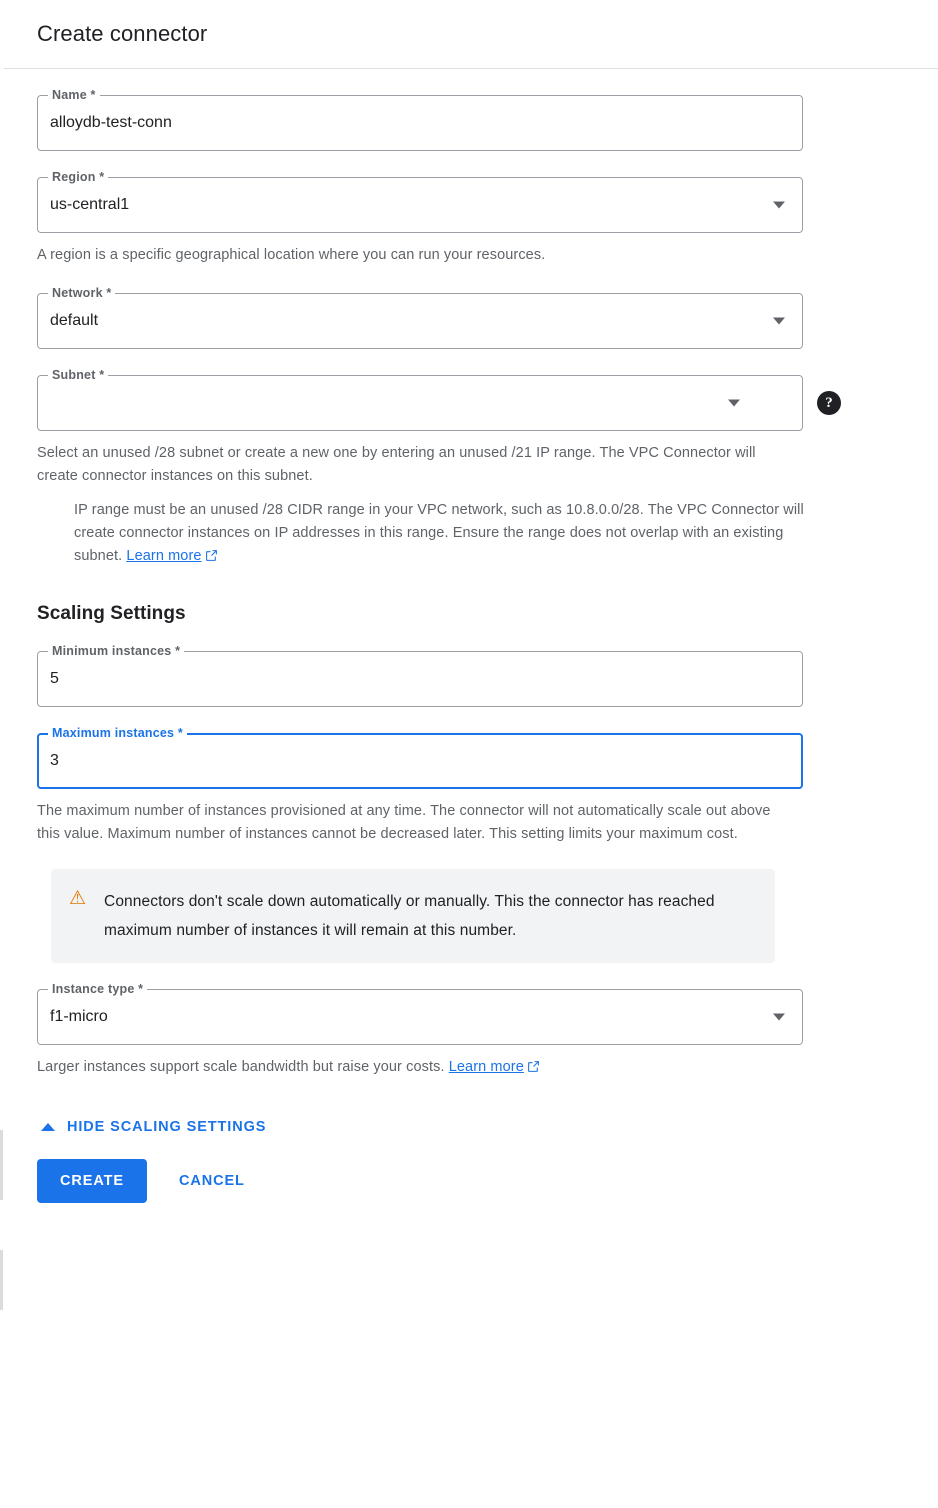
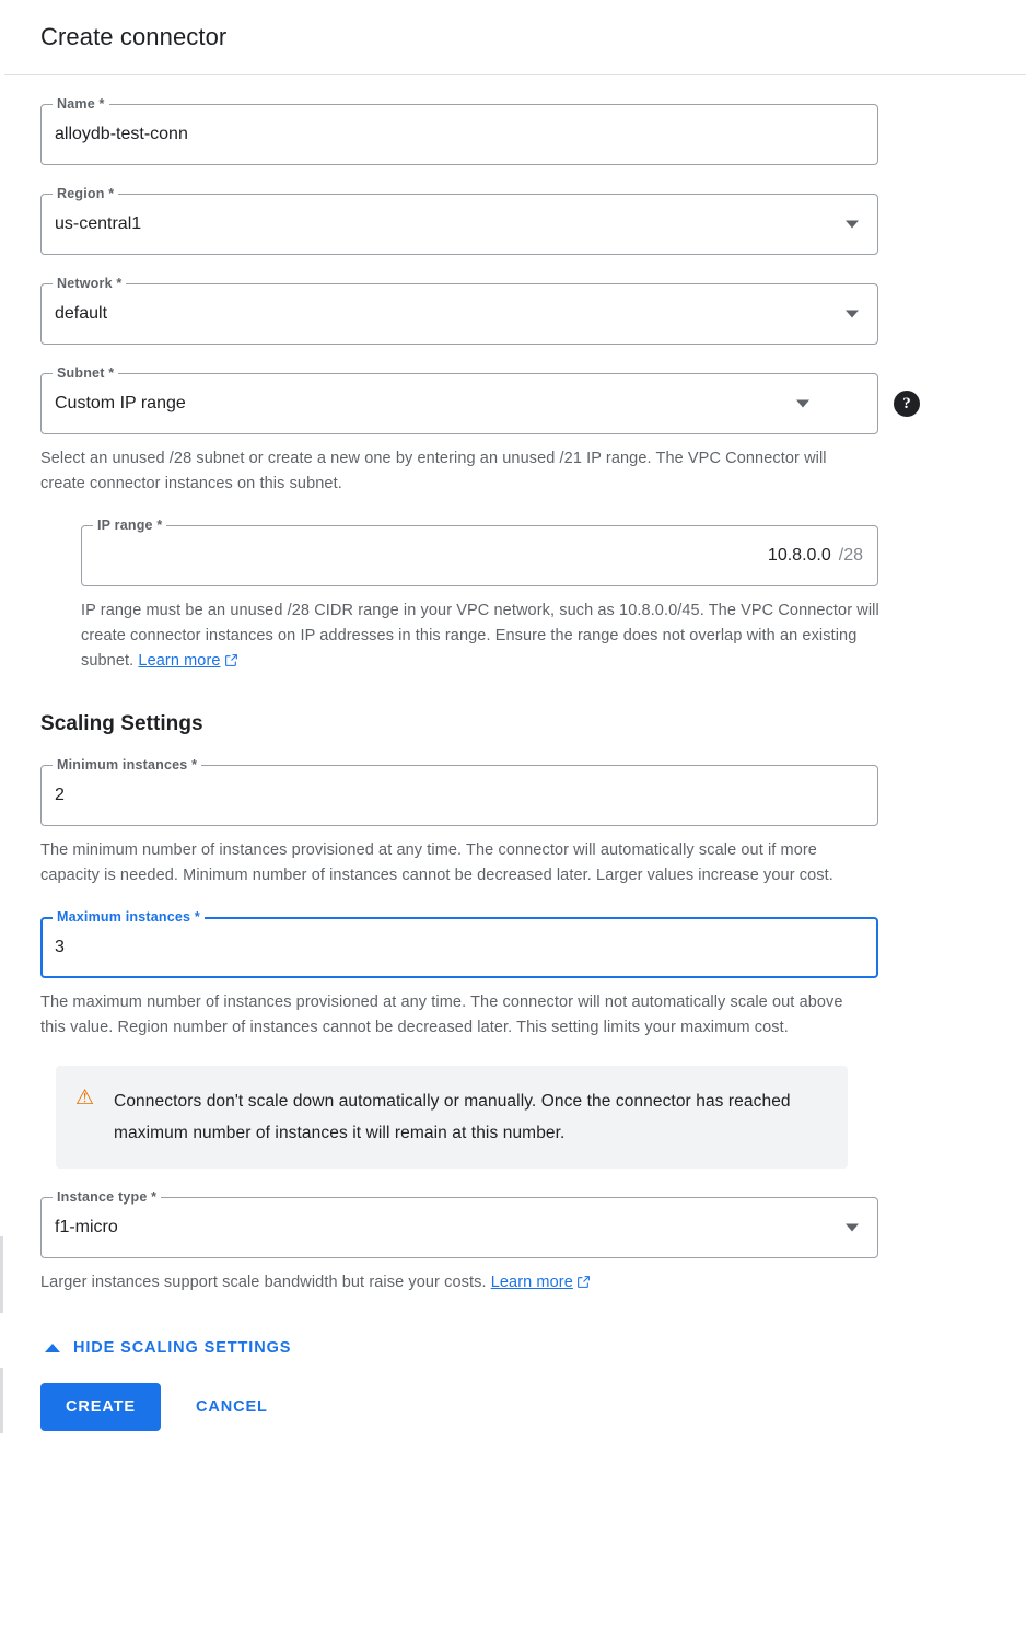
  Create connector
  Name *
  alloydb-test-conn
  Region *
  us-central1
- A region is a specific geographical location where you can run your resources.
  Network *
  default
  Subnet *
+ Custom IP range
  ?
  Select an unused /28 subnet or create a new one by entering an unused /21 IP range. The VPC Connector will create connector instances on this subnet.
+ IP range *
+ 10.8.0.0
+ /28
- IP range must be an unused /28 CIDR range in your VPC network, such as 10.8.0.0/28. The VPC Connector will create connector instances on IP addresses in this range. Ensure the range does not overlap with an existing subnet. Learn more
+ IP range must be an unused /28 CIDR range in your VPC network, such as 10.8.0.0/45. The VPC Connector will create connector instances on IP addresses in this range. Ensure the range does not overlap with an existing subnet. Learn more
  Scaling Settings
  Minimum instances *
- 5
+ 2
+ The minimum number of instances provisioned at any time. The connector will automatically scale out if more capacity is needed. Minimum number of instances cannot be decreased later. Larger values increase your cost.
  Maximum instances *
  3
- The maximum number of instances provisioned at any time. The connector will not automatically scale out above this value. Maximum number of instances cannot be decreased later. This setting limits your maximum cost.
+ The maximum number of instances provisioned at any time. The connector will not automatically scale out above this value. Region number of instances cannot be decreased later. This setting limits your maximum cost.
  ⚠
- Connectors don't scale down automatically or manually. This the connector has reached maximum number of instances it will remain at this number.
+ Connectors don't scale down automatically or manually. Once the connector has reached maximum number of instances it will remain at this number.
  Instance type *
  f1-micro
  Larger instances support scale bandwidth but raise your costs. Learn more
  HIDE SCALING SETTINGS
  CREATE
  CANCEL
